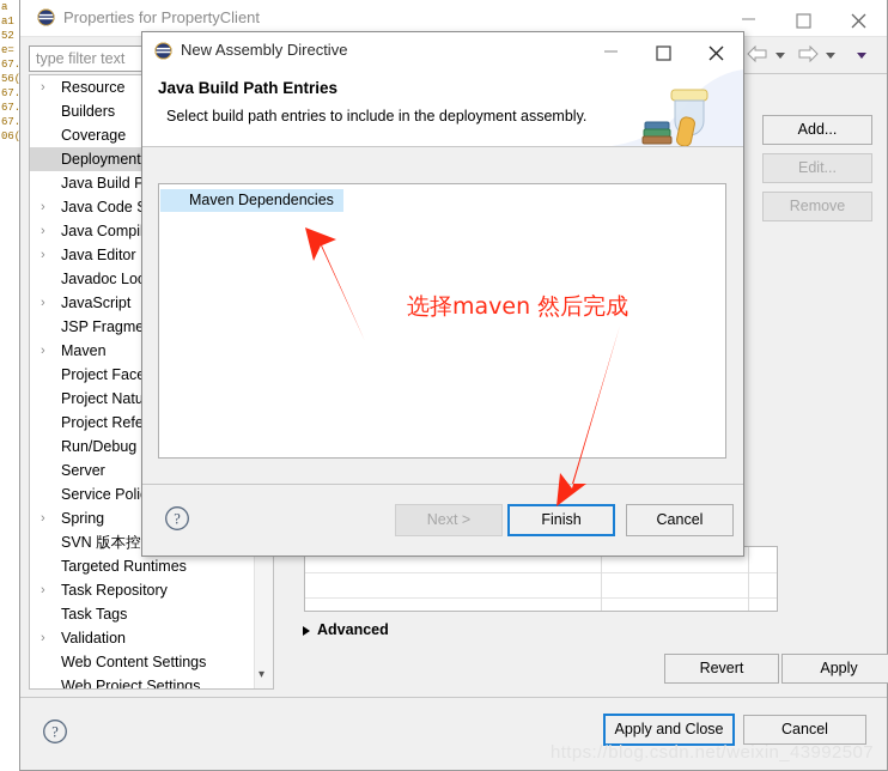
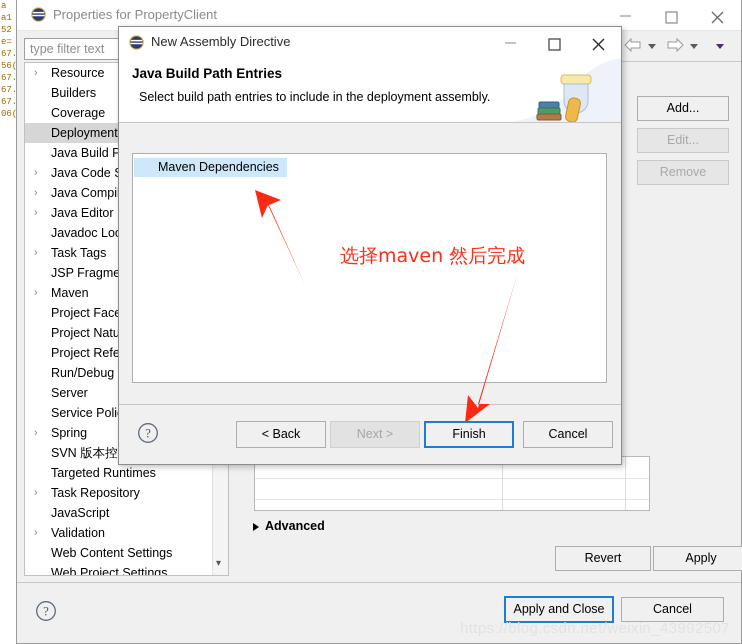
  a
  a1
  52
  e=
  67.
  56(
  67.
  67.
  67.
  06(
  Properties for PropertyClient
  type filter text
  ›
  Resource
  Builders
  Coverage
  Java Build P
  ›
  ›
  Java Compi
  ›
  Java Editor
  ›
- JavaScript
+ Task Tags
  JSP Fragme
  ›
  Maven
  Project Fac
  Project Natu
  Server
  Service Poli
  ›
  Spring
  SVN 版本控
  Targeted Runtimes
  ›
  Task Repository
- Task Tags
+ JavaScript
  ›
  Validation
  Web Content Settings
  Web Project Settings
  ▾
  Add...
  Edit...
  Remove
  Advanced
  Revert
  Apply
  ?
  Apply and Close
  Cancel
  New Assembly Directive
  Java Build Path Entries
  Select build path entries to include in the deployment assembly.
  Maven Dependencies
  ?
+ < Back
  Next >
  Finish
  Cancel
  选择maven 然后完成
  https://blog.csdn.net/weixin_43992507
